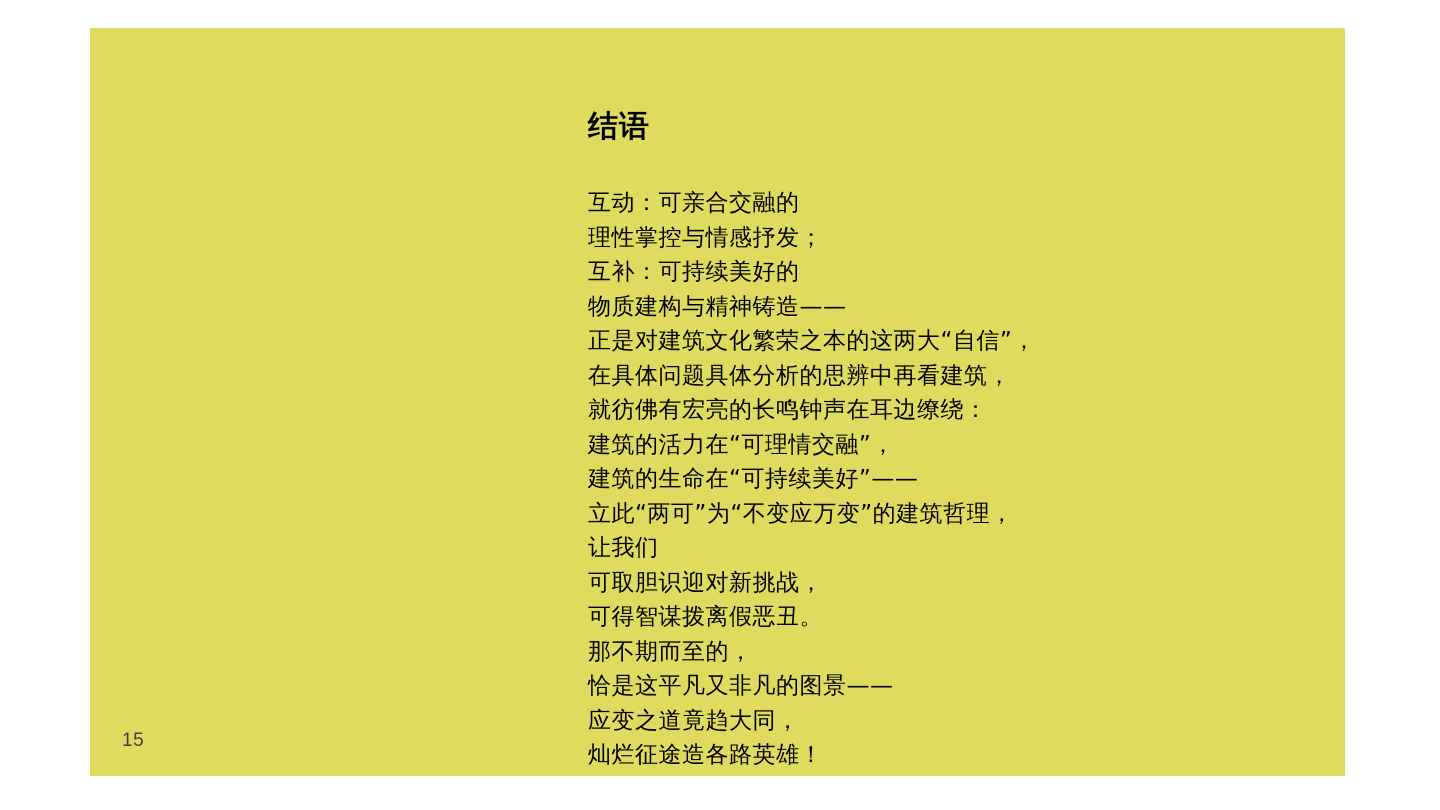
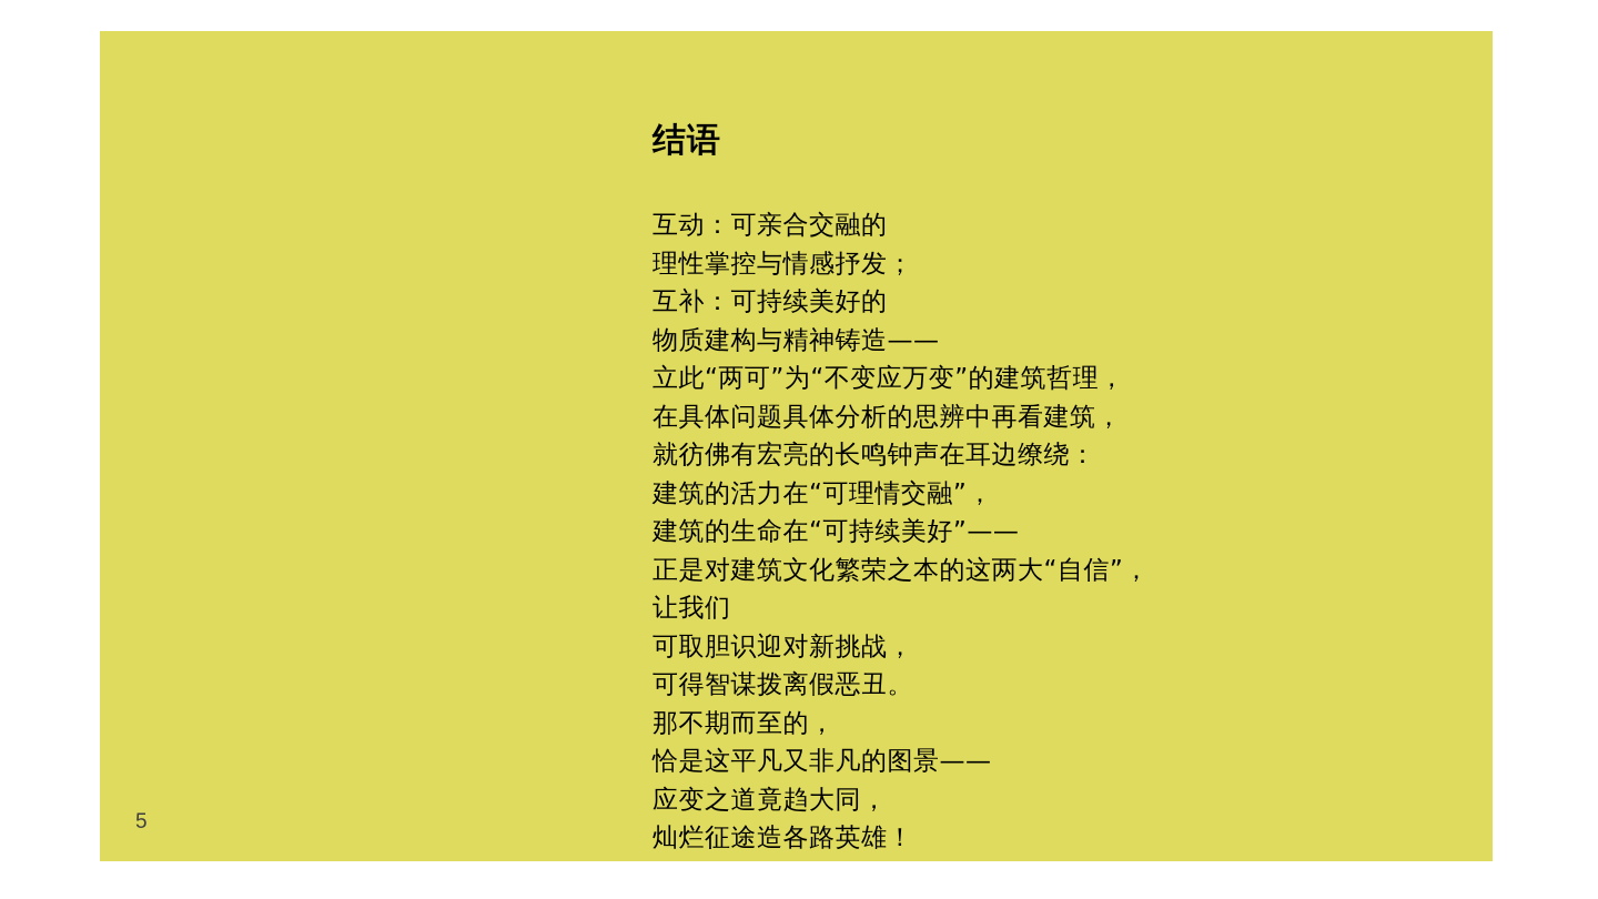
  结语
  互动：可亲合交融的
  理性掌控与情感抒发；
  互补：可持续美好的
  物质建构与精神铸造——
- 正是对建筑文化繁荣之本的这两大“自信”，
+ 立此“两可”为“不变应万变”的建筑哲理，
  在具体问题具体分析的思辨中再看建筑，
  就彷佛有宏亮的长鸣钟声在耳边缭绕：
  建筑的活力在“可理情交融”，
  建筑的生命在“可持续美好”——
- 立此“两可”为“不变应万变”的建筑哲理，
+ 正是对建筑文化繁荣之本的这两大“自信”，
  让我们
  可取胆识迎对新挑战，
  可得智谋拨离假恶丑。
  那不期而至的，
  恰是这平凡又非凡的图景——
  应变之道竟趋大同，
  灿烂征途造各路英雄！
- 15
+ 5
